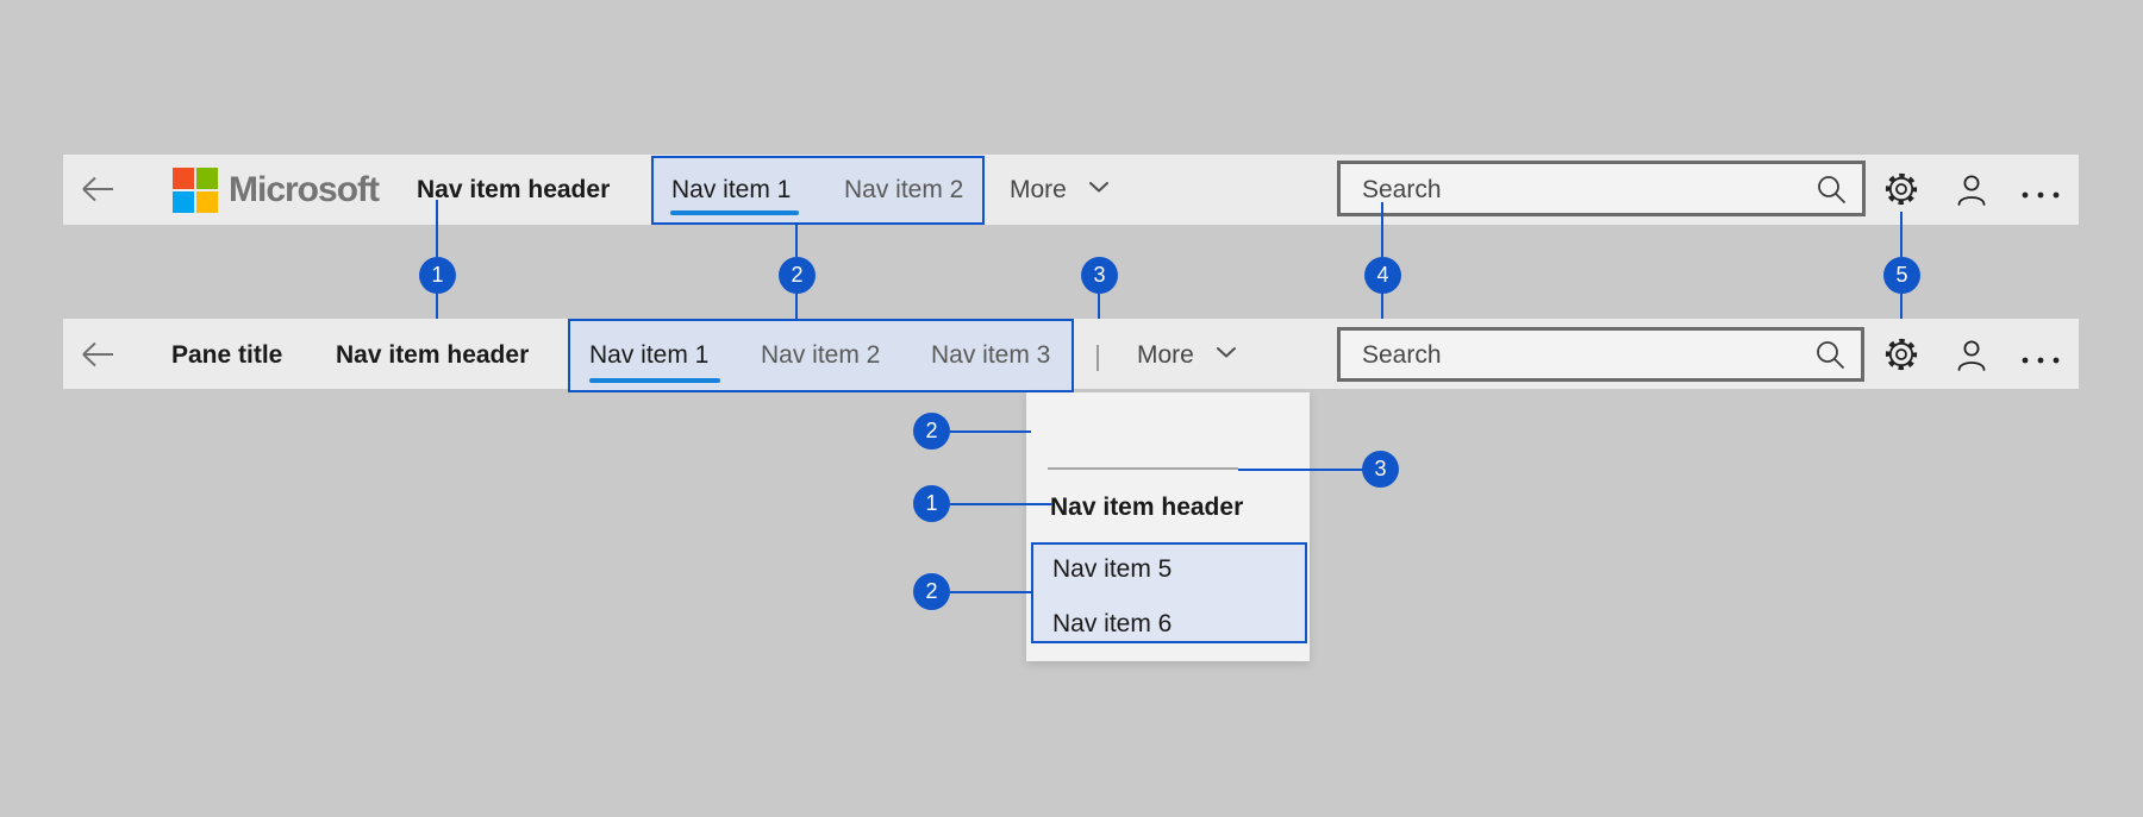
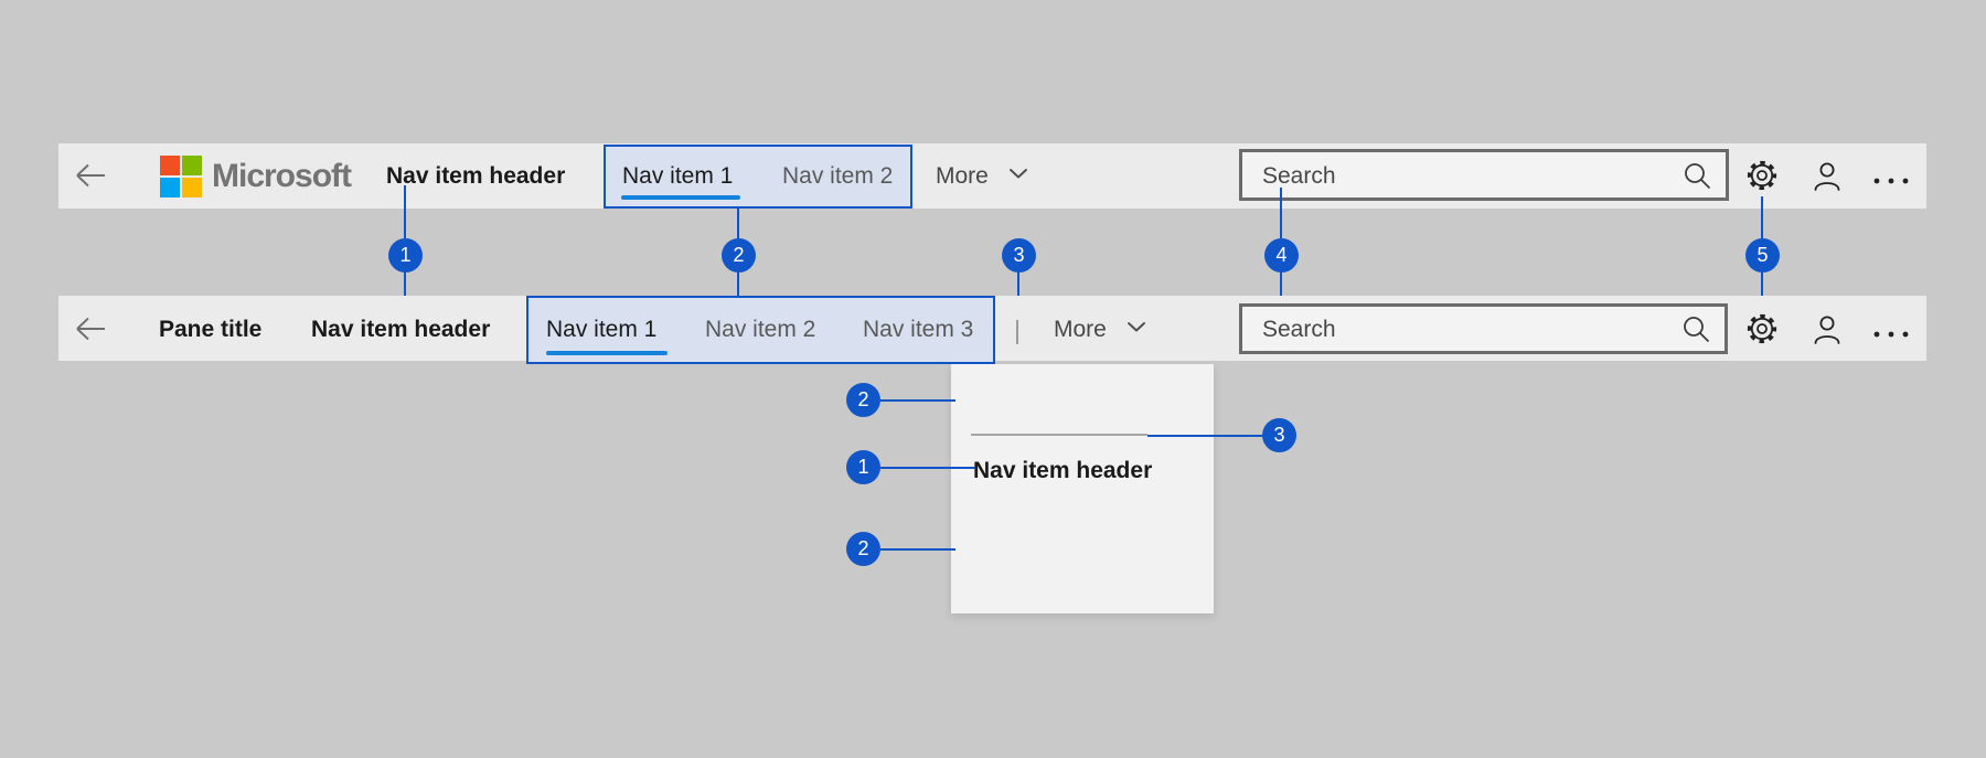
  Microsoft
  Nav item header
  Nav item 1
  Nav item 2
  More
  Search
  1
  2
  3
  4
  5
  Pane title
  Nav item header
  Nav item 1
  Nav item 2
  Nav item 3
  More
  Search
  Nav item header
- Nav item 5
- Nav item 6
  2
  1
  2
  3
